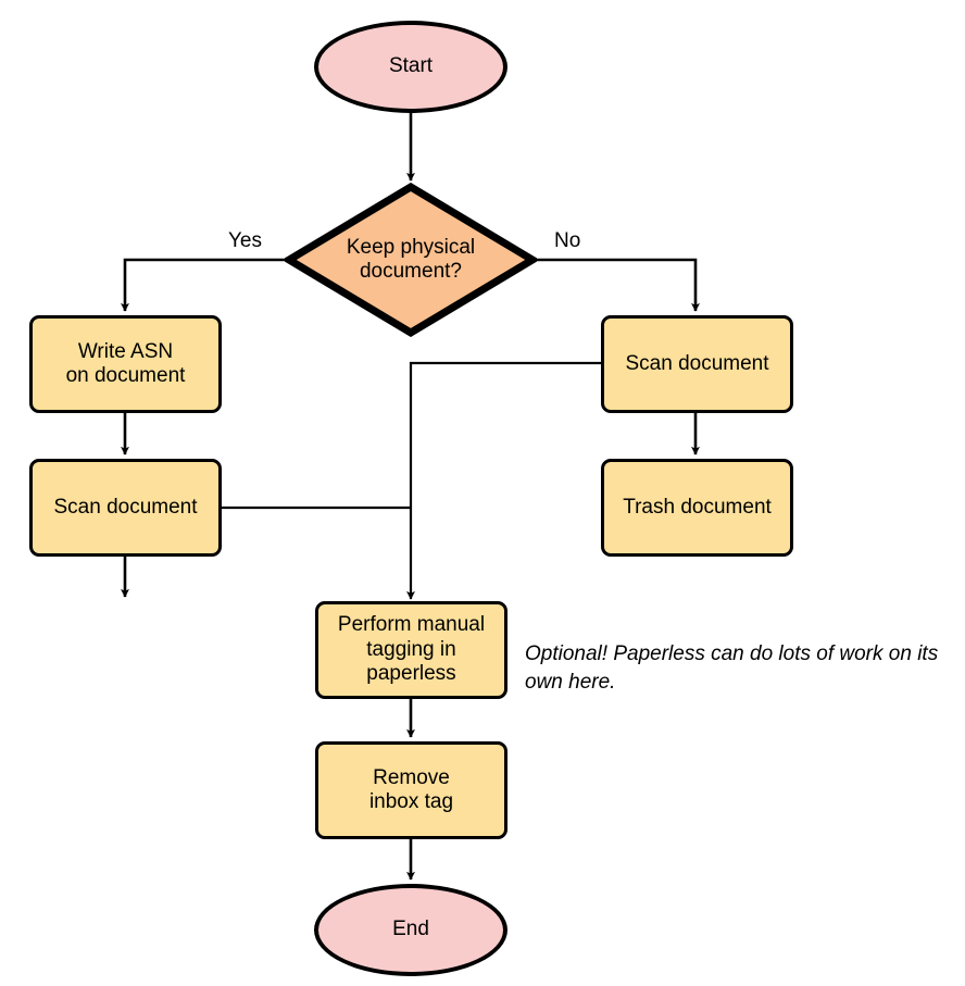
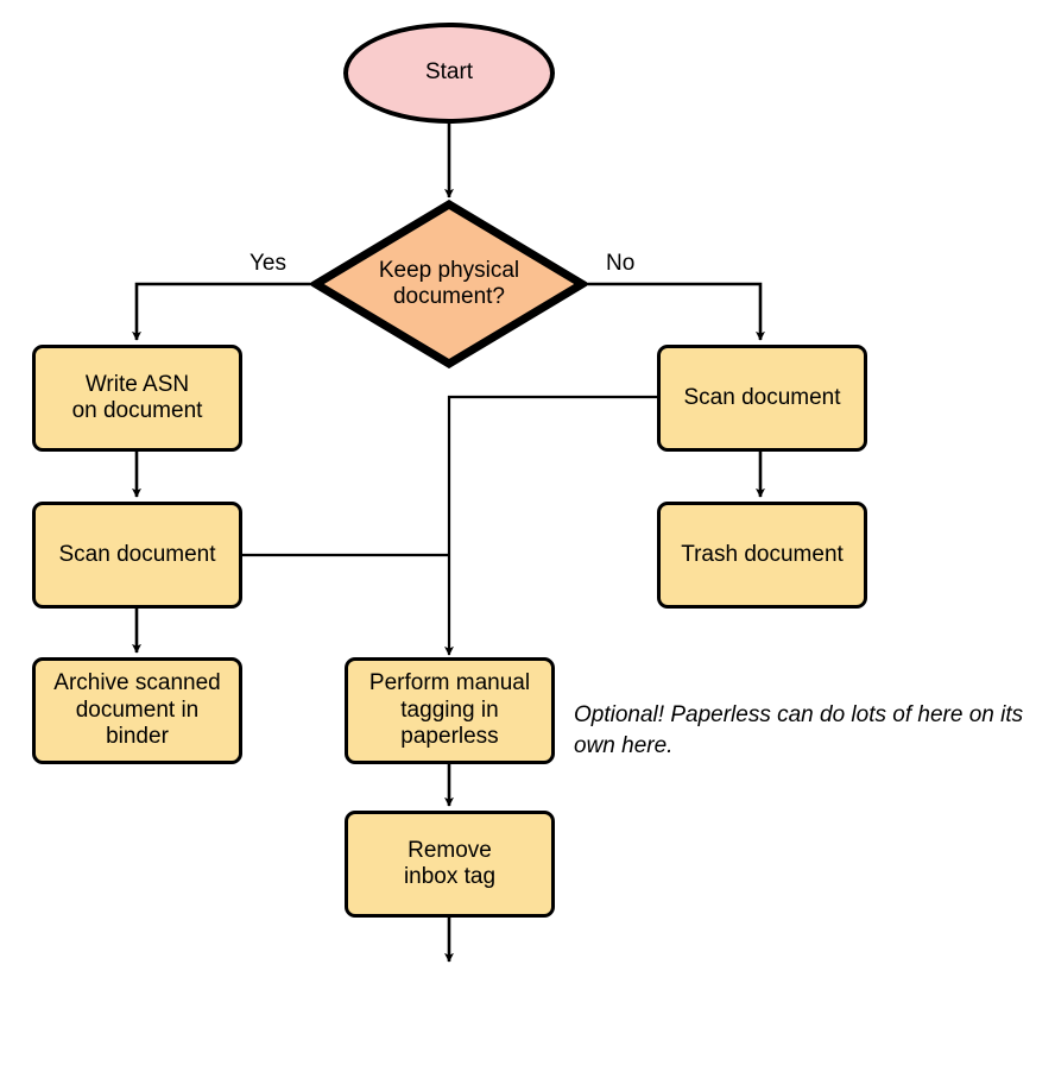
  Start
  Keep physical
  document?
  Yes
  No
  Write ASN
  on document
  Scan document
+ Archive scanned
+ document in
+ binder
  Scan document
  Trash document
  Perform manual
  tagging in
  paperless
  Remove
  inbox tag
- End
- Optional! Paperless can do lots of work on its own here.
+ Optional! Paperless can do lots of here on its own here.
